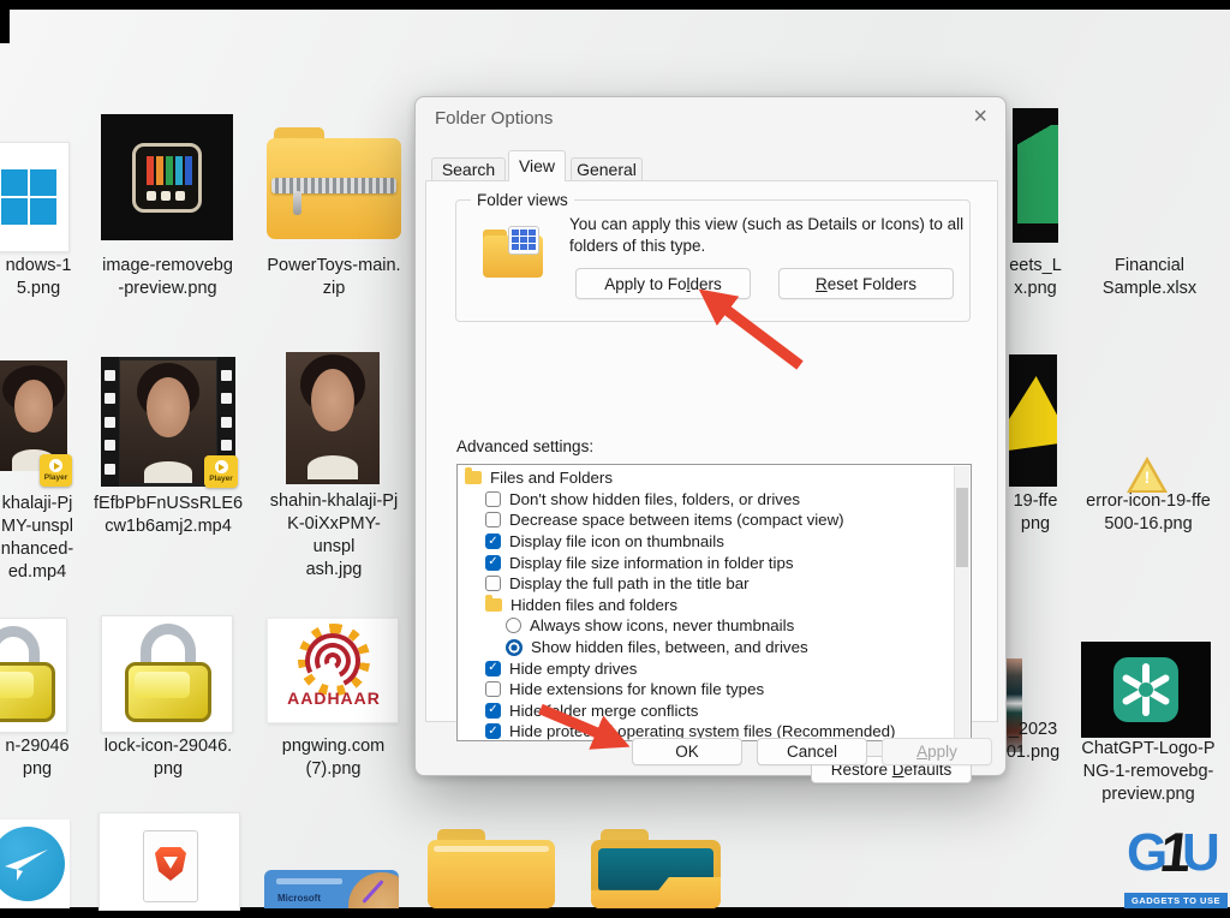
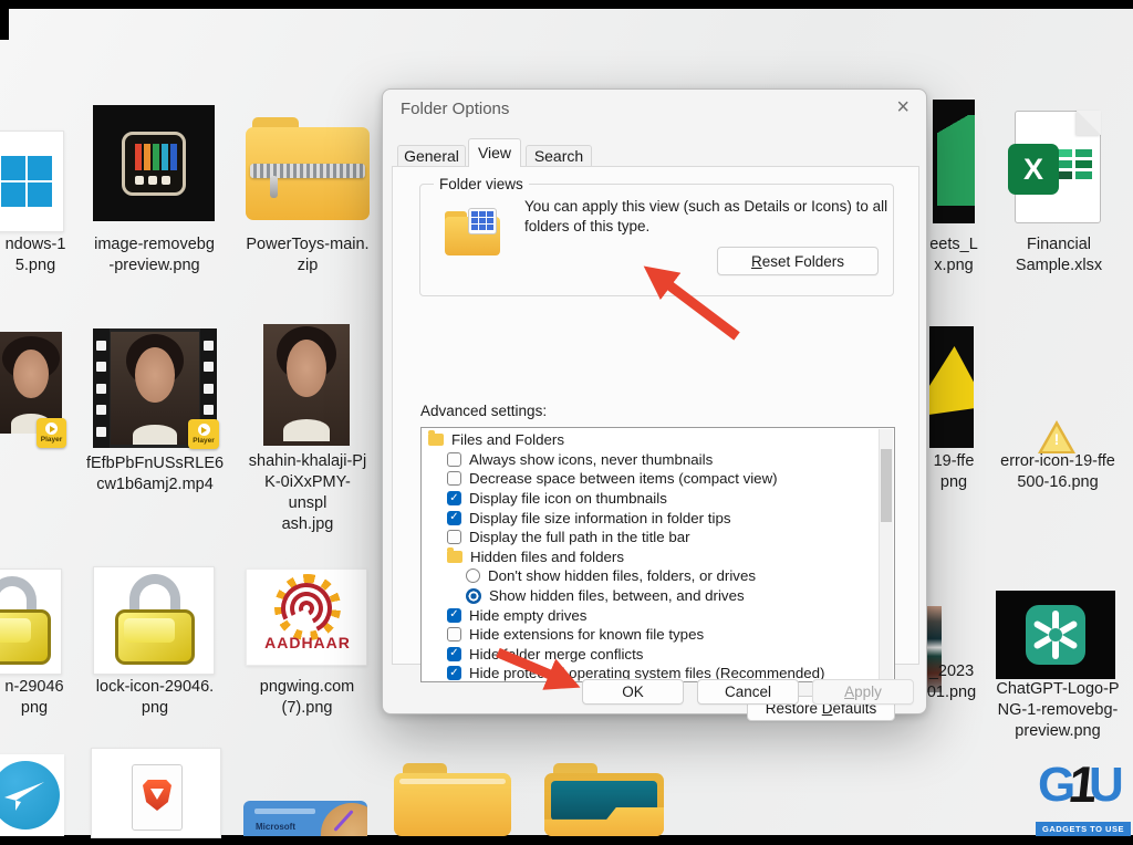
  ndows-1
  5.png
  image-removebg
  -preview.png
  PowerToys-main.
  zip
  eets_L
  x.png
+ X
  Financial
  Sample.xlsx
- khalaji-Pj
- MY-unspl
- nhanced-
- ed.mp4
  fEfbPbFnUSsRLE6
  cw1b6amj2.mp4
  shahin-khalaji-Pj
  K-0iXxPMY-unspl
  ash.jpg
  19-ffe
  png
  !
  error-icon-19-ffe
  500-16.png
  n-29046
  png
  lock-icon-29046.
  png
  AADHAAR
  pngwing.com
  (7).png
  _2023
  01.png
  ChatGPT-Logo-P
  NG-1-removebg-
  preview.png
  Microsoft
  G
  U
  GADGETS TO USE
  Folder Options
  ×
- Search
+ General
  View
- General
+ Search
  Folder views
  You can apply this view (such as Details or Icons) to all folders of this type.
- Apply to Folders
  Reset Folders
  Advanced settings:
  Files and Folders
- Don't show hidden files, folders, or drives
+ Always show icons, never thumbnails
  Decrease space between items (compact view)
  ✓
  Display file icon on thumbnails
  ✓
  Display file size information in folder tips
  Display the full path in the title bar
  Hidden files and folders
- Always show icons, never thumbnails
+ Don't show hidden files, folders, or drives
  Show hidden files, between, and drives
  ✓
  Hide empty drives
  Hide extensions for known file types
  ✓
  Hidelder merge conflicts
  ✓
  Hide proted operating system files (Recommended)
  Restore Defaults
  OK
  Cancel
  Apply
